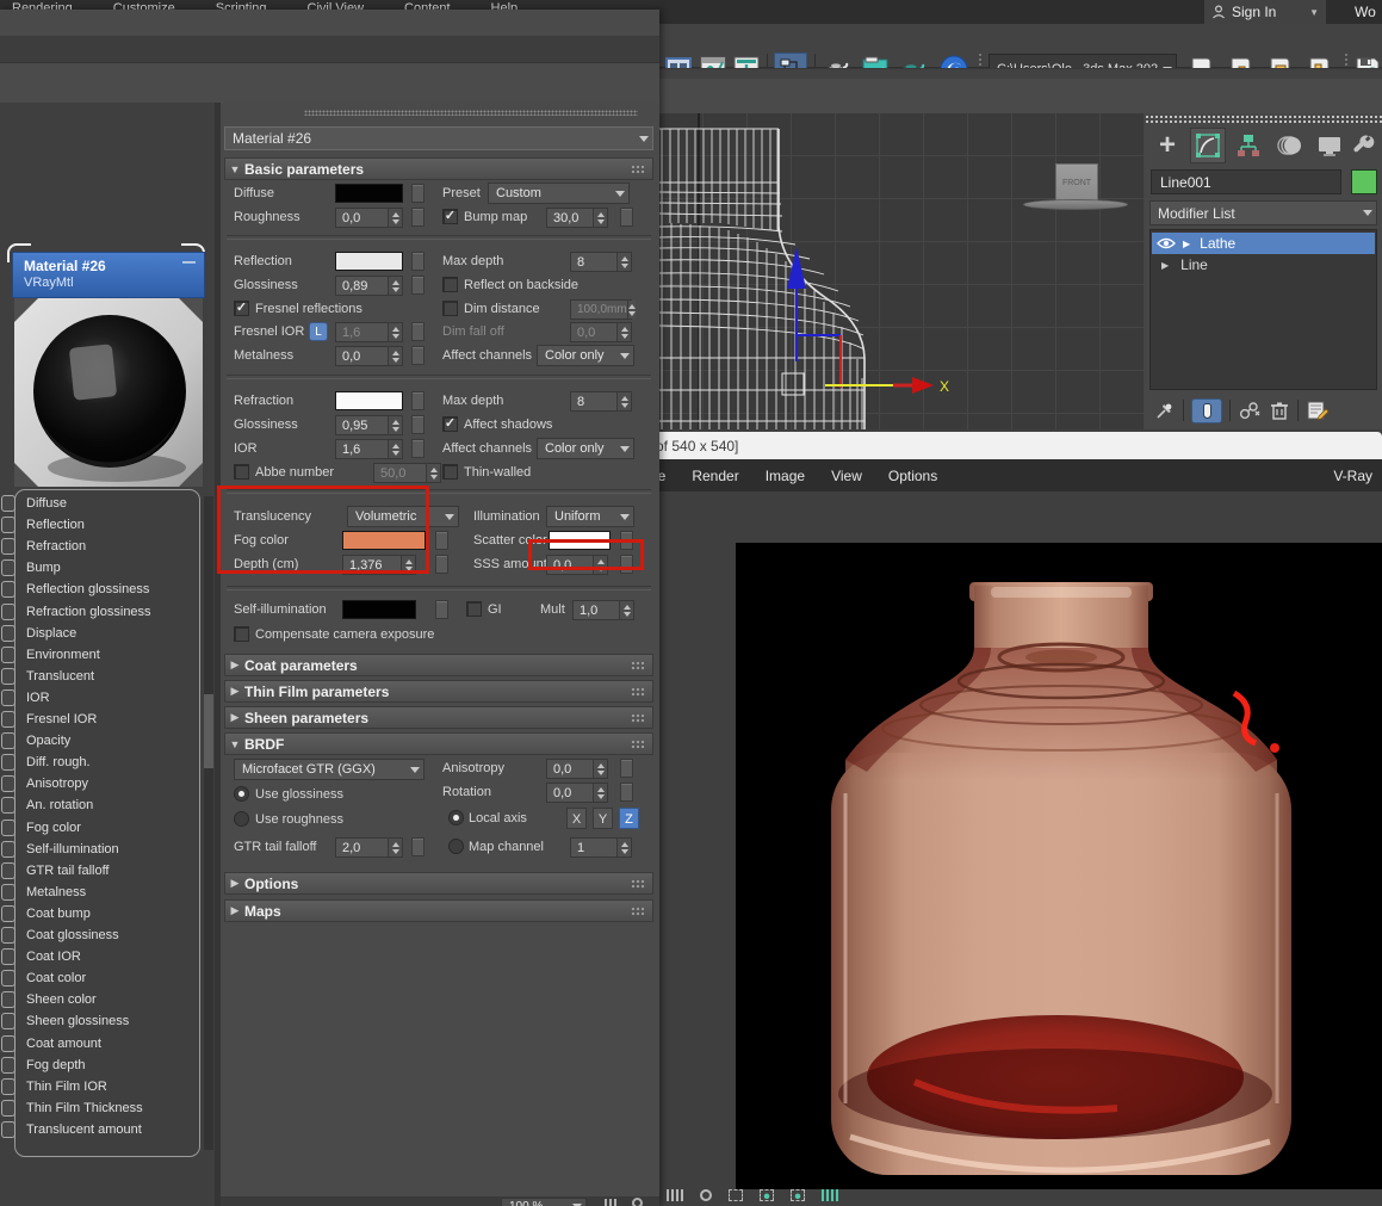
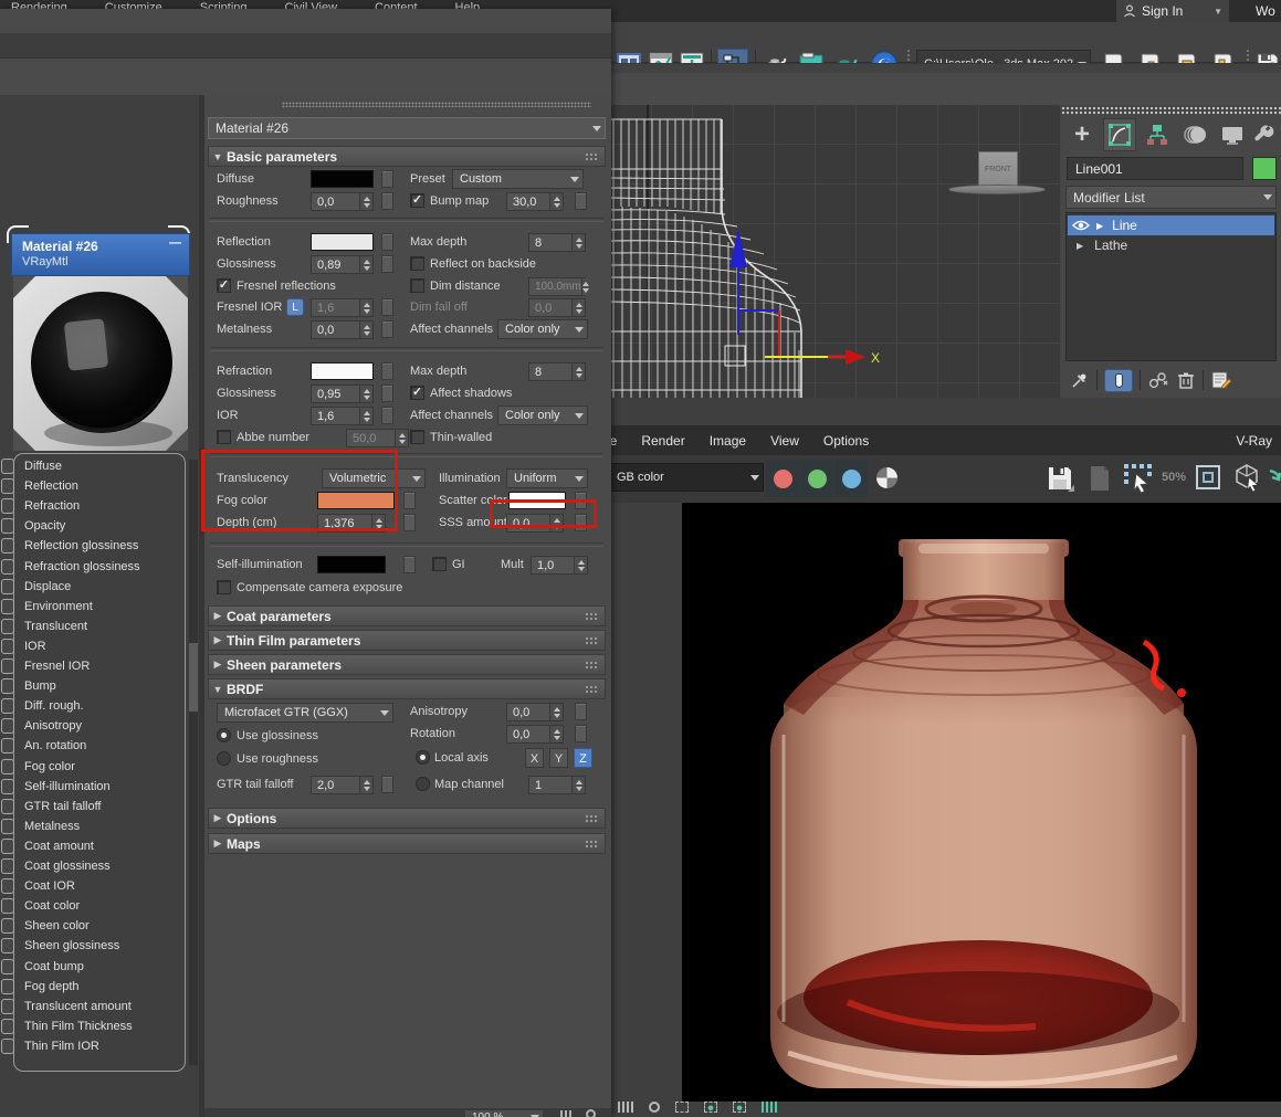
  Rendering Customize Scripting Civil View Content Help
  Sign In
  ▼
  Wo
  X
  +
  Line001
  Modifier List
  ▶
- Lathe
+ Line
  ▶
- Line
+ Lathe
- of 540 x 540]
  Render
  Image
  View
  Options
  V-Ray
+ GB color
+ 50%
  Material #26
  VRayMtl
  —
  Diffuse
  Reflection
  Refraction
- Bump
+ Opacity
  Reflection glossiness
  Refraction glossiness
  Displace
  Environment
  Translucent
  IOR
  Fresnel IOR
- Opacity
+ Bump
  Diff. rough.
  Anisotropy
  An. rotation
  Fog color
  Self-illumination
  GTR tail falloff
  Metalness
- Coat bump
+ Coat amount
  Coat glossiness
  Coat IOR
  Coat color
  Sheen color
  Sheen glossiness
- Coat amount
+ Coat bump
  Fog depth
- Thin Film IOR
+ Translucent amount
  Thin Film Thickness
- Translucent amount
+ Thin Film IOR
  Material #26
  ▼
  Basic parameters
  Diffuse
  Roughness
  0,0
  Preset
  Custom
  Bump map
  30,0
  Reflection
  Glossiness
  0,89
  Fresnel reflections
  Fresnel IOR
  L
  1,6
  Metalness
  0,0
  Max depth
  8
  Reflect on backside
  Dim distance
  100,0mm
  Dim fall off
  0,0
  Affect channels
  Color only
  Refraction
  Glossiness
  0,95
  IOR
  1,6
  Abbe number
  50,0
  Max depth
  8
  Affect shadows
  Affect channels
  Color only
  Thin-walled
  Translucency
  Volumetric
  Fog color
  Depth (cm)
  1,376
  Illumination
  Uniform
  Scatter color
  SSS amoun
  0,0
  Self-illumination
  GI
  Mult
  1,0
  Compensate camera exposure
  ▶
  Coat parameters
  ▶
  Thin Film parameters
  ▶
  Sheen parameters
  ▼
  BRDF
  Microfacet GTR (GGX)
  Use glossiness
  Use roughness
  GTR tail falloff
  2,0
  Anisotropy
  0,0
  Rotation
  0,0
  Local axis
  X
  Y
  Z
  Map channel
  1
  ▶
  Options
  ▶
  Maps
